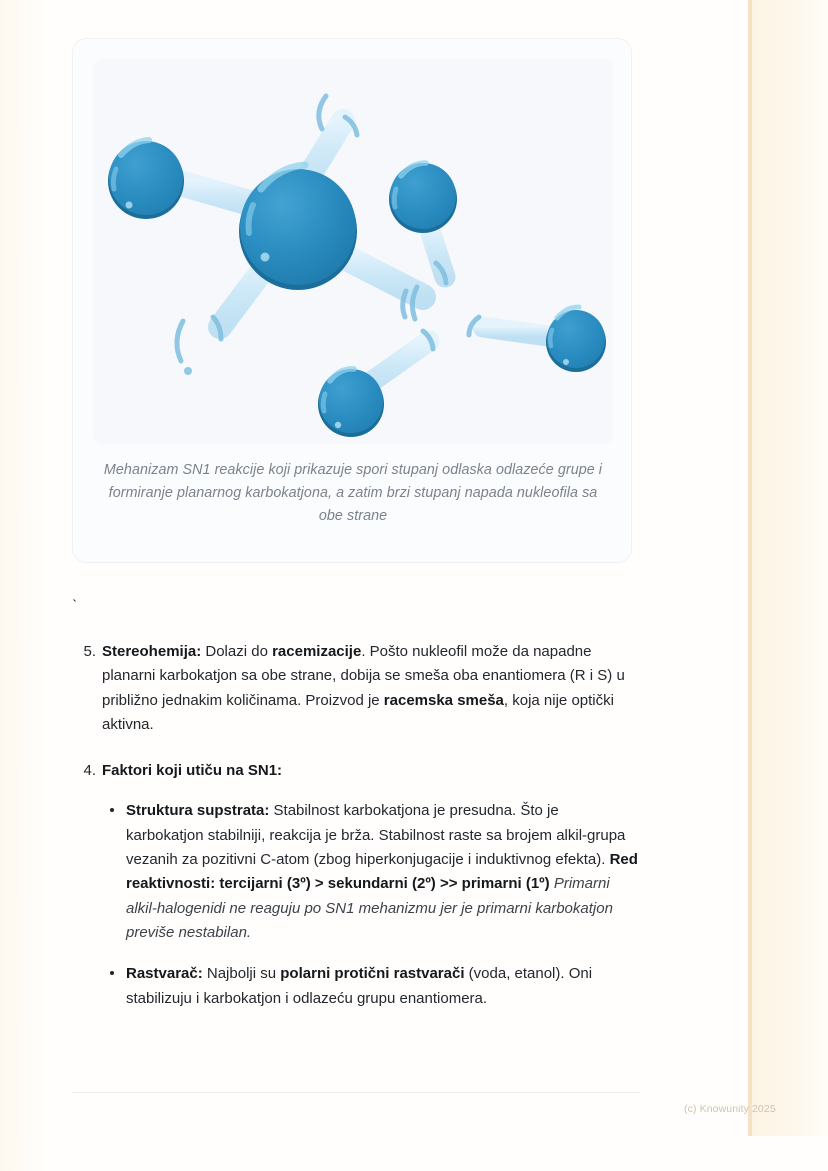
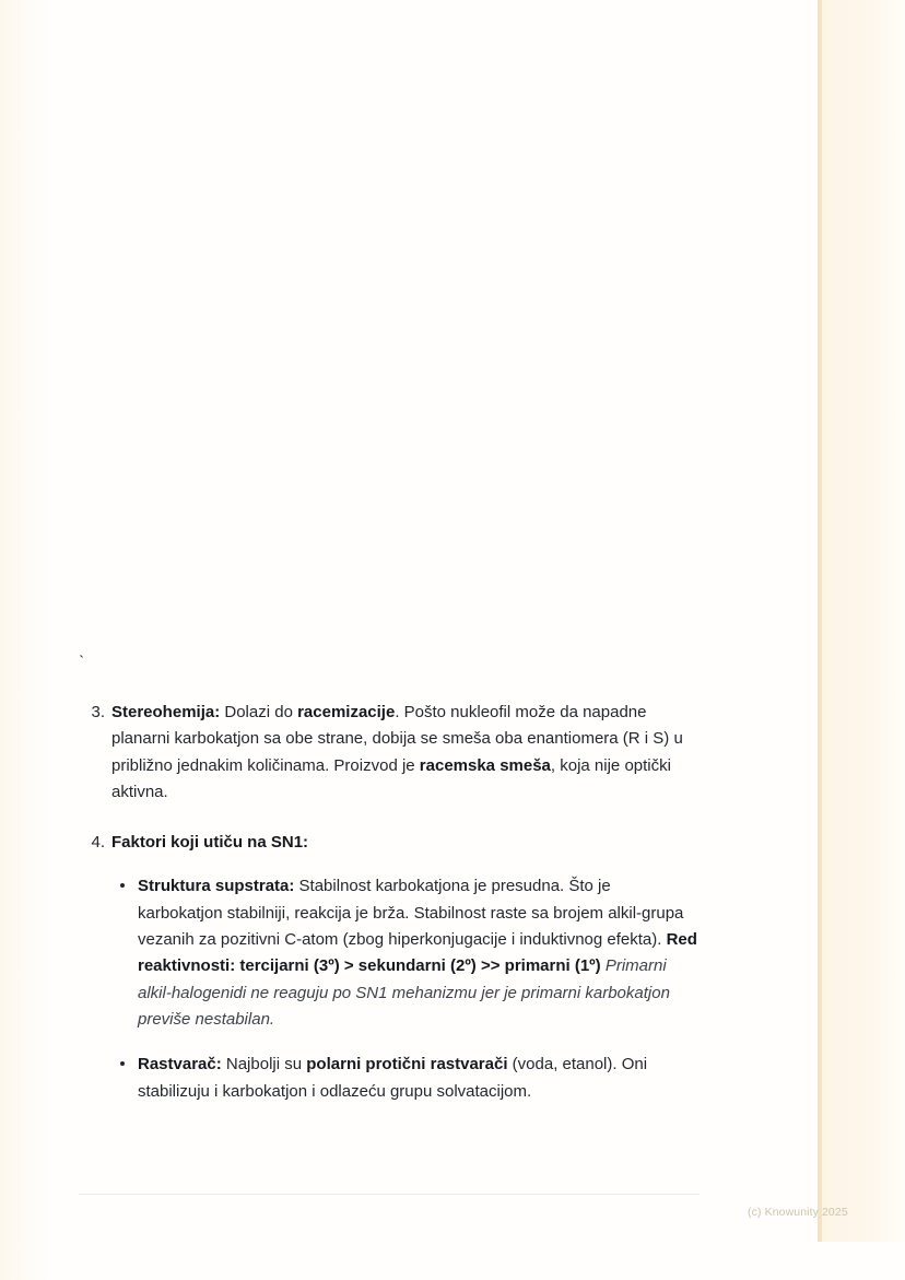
- Mehanizam SN1 reakcije koji prikazuje spori stupanj odlaska odlazeće grupe i formiranje planarnog karbokatjona, a zatim brzi stupanj napada nukleofila sa obe strane
  `
- 5.
+ 3.
  Stereohemija: Dolazi do racemizacije. Pošto nukleofil može da napadne planarni karbokatjon sa obe strane, dobija se smeša oba enantiomera (R i S) u približno jednakim količinama. Proizvod je racemska smeša, koja nije optički aktivna.
  4.
  Faktori koji utiču na SN1:
  Struktura supstrata: Stabilnost karbokatjona je presudna. Što je karbokatjon stabilniji, reakcija je brža. Stabilnost raste sa brojem alkil-grupa vezanih za pozitivni C-atom (zbog hiperkonjugacije i induktivnog efekta). Red reaktivnosti: tercijarni (3º) > sekundarni (2º) >> primarni (1º) Primarni alkil-halogenidi ne reaguju po SN1 mehanizmu jer je primarni karbokatjon previše nestabilan.
- Rastvarač: Najbolji su polarni protični rastvarači (voda, etanol). Oni stabilizuju i karbokatjon i odlazeću grupu enantiomera.
+ Rastvarač: Najbolji su polarni protični rastvarači (voda, etanol). Oni stabilizuju i karbokatjon i odlazeću grupu solvatacijom.
  (c) Knowunity 2025
